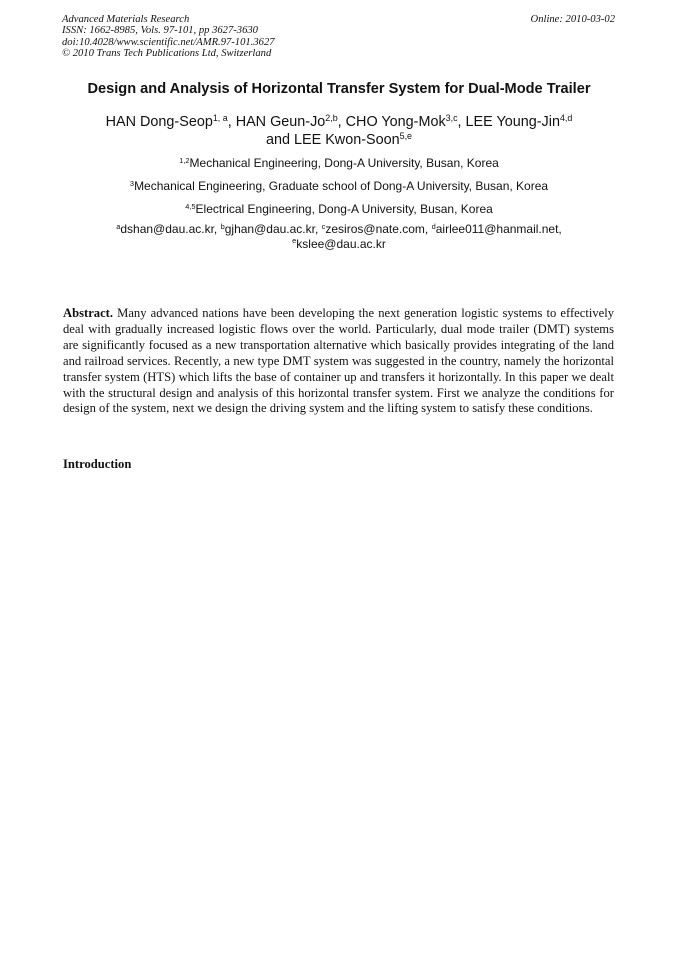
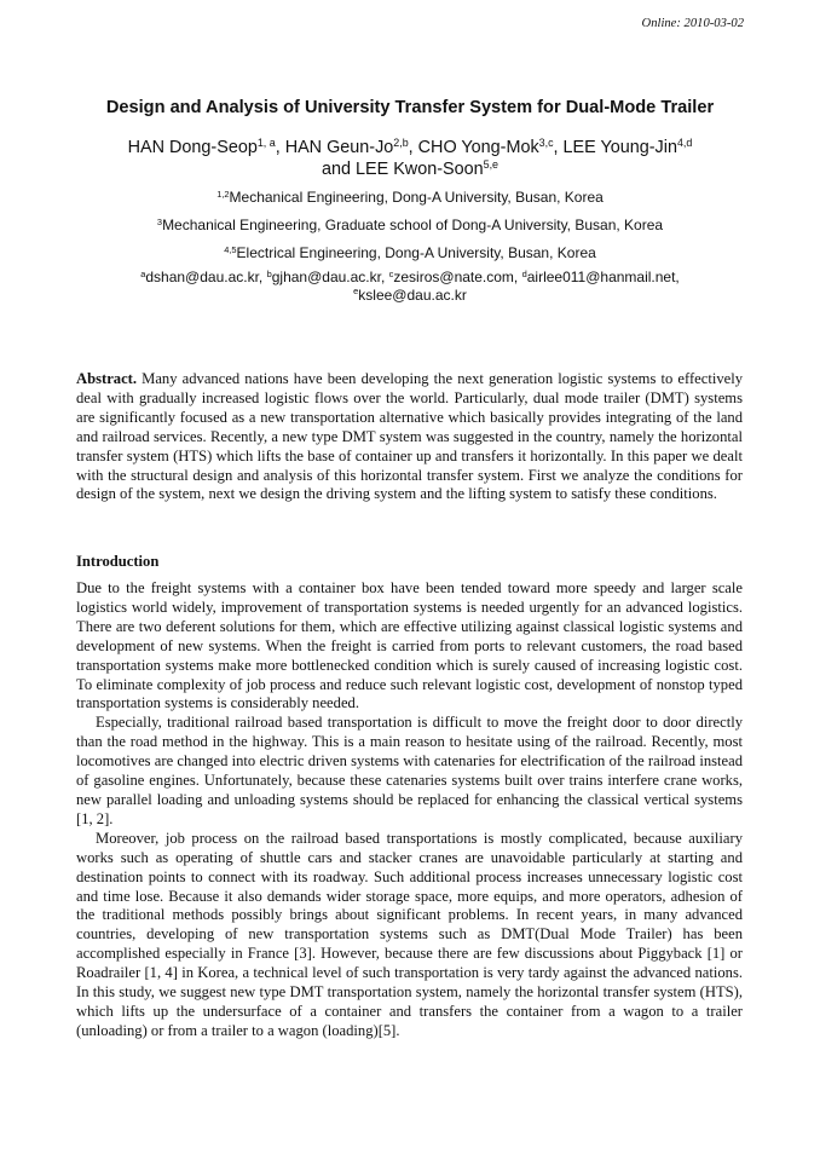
- Advanced Materials Research
- ISSN: 1662-8985, Vols. 97-101, pp 3627-3630
- doi:10.4028/www.scientific.net/AMR.97-101.3627
- © 2010 Trans Tech Publications Ltd, Switzerland
  Online: 2010-03-02
- Design and Analysis of Horizontal Transfer System for Dual-Mode Trailer
+ Design and Analysis of University Transfer System for Dual-Mode Trailer
  HAN Dong-Seop1, a, HAN Geun-Jo2,b, CHO Yong-Mok3,c, LEE Young-Jin4,d
  and LEE Kwon-Soon5,e
  1,2Mechanical Engineering, Dong-A University, Busan, Korea
  3Mechanical Engineering, Graduate school of Dong-A University, Busan, Korea
  4,5Electrical Engineering, Dong-A University, Busan, Korea
  adshan@dau.ac.kr, bgjhan@dau.ac.kr, czesiros@nate.com, dairlee011@hanmail.net,
  ekslee@dau.ac.kr
  Abstract. Many advanced nations have been developing the next generation logistic systems to effectively deal with gradually increased logistic flows over the world. Particularly, dual mode trailer (DMT) systems are significantly focused as a new transportation alternative which basically provides integrating of the land and railroad services. Recently, a new type DMT system was suggested in the country, namely the horizontal transfer system (HTS) which lifts the base of container up and transfers it horizontally. In this paper we dealt with the structural design and analysis of this horizontal transfer system. First we analyze the conditions for design of the system, next we design the driving system and the lifting system to satisfy these conditions.
  Introduction
+ Due to the freight systems with a container box have been tended toward more speedy and larger scale logistics world widely, improvement of transportation systems is needed urgently for an advanced logistics. There are two deferent solutions for them, which are effective utilizing against classical logistic systems and development of new systems. When the freight is carried from ports to relevant customers, the road based transportation systems make more bottlenecked condition which is surely caused of increasing logistic cost. To eliminate complexity of job process and reduce such relevant logistic cost, development of nonstop typed transportation systems is considerably needed.
+ Especially, traditional railroad based transportation is difficult to move the freight door to door directly than the road method in the highway. This is a main reason to hesitate using of the railroad. Recently, most locomotives are changed into electric driven systems with catenaries for electrification of the railroad instead of gasoline engines. Unfortunately, because these catenaries systems built over trains interfere crane works, new parallel loading and unloading systems should be replaced for enhancing the classical vertical systems [1, 2].
+ Moreover, job process on the railroad based transportations is mostly complicated, because auxiliary works such as operating of shuttle cars and stacker cranes are unavoidable particularly at starting and destination points to connect with its roadway. Such additional process increases unnecessary logistic cost and time lose. Because it also demands wider storage space, more equips, and more operators, adhesion of the traditional methods possibly brings about significant problems. In recent years, in many advanced countries, developing of new transportation systems such as DMT(Dual Mode Trailer) has been accomplished especially in France [3]. However, because there are few discussions about Piggyback [1] or Roadrailer [1, 4] in Korea, a technical level of such transportation is very tardy against the advanced nations. In this study, we suggest new type DMT transportation system, namely the horizontal transfer system (HTS), which lifts up the undersurface of a container and transfers the container from a wagon to a trailer (unloading) or from a trailer to a wagon (loading)[5].
